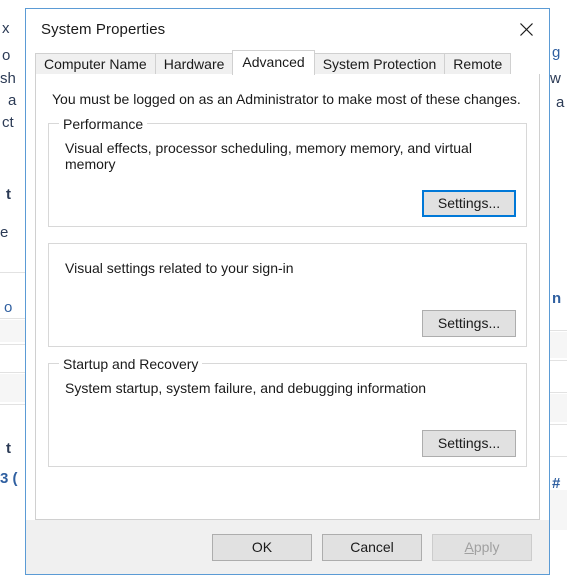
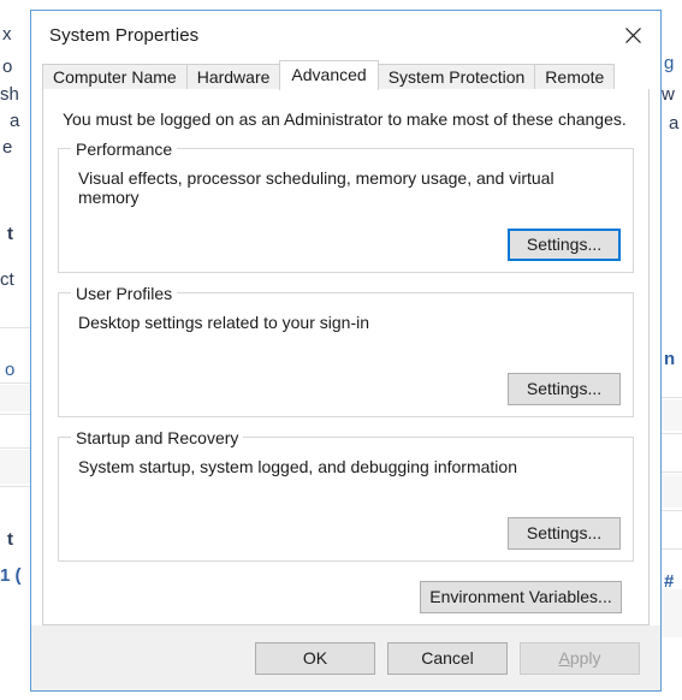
  x
  o
  sh
  a
- ct
+ e
  t
- e
+ ct
  o
  t
- 3 (
+ 1 (
  g
  w
  a
  n
  #
  System Properties
  Computer Name
  Hardware
  Advanced
  System Protection
  Remote
  You must be logged on as an Administrator to make most of these changes.
  Performance
- Visual effects, processor scheduling, memory memory, and virtual memory
+ Visual effects, processor scheduling, memory usage, and virtual memory
  Settings...
+ User Profiles
- Visual settings related to your sign-in
+ Desktop settings related to your sign-in
  Settings...
  Startup and Recovery
- System startup, system failure, and debugging information
+ System startup, system logged, and debugging information
  Settings...
+ Environment Variables...
  OK
  Cancel
  Apply
